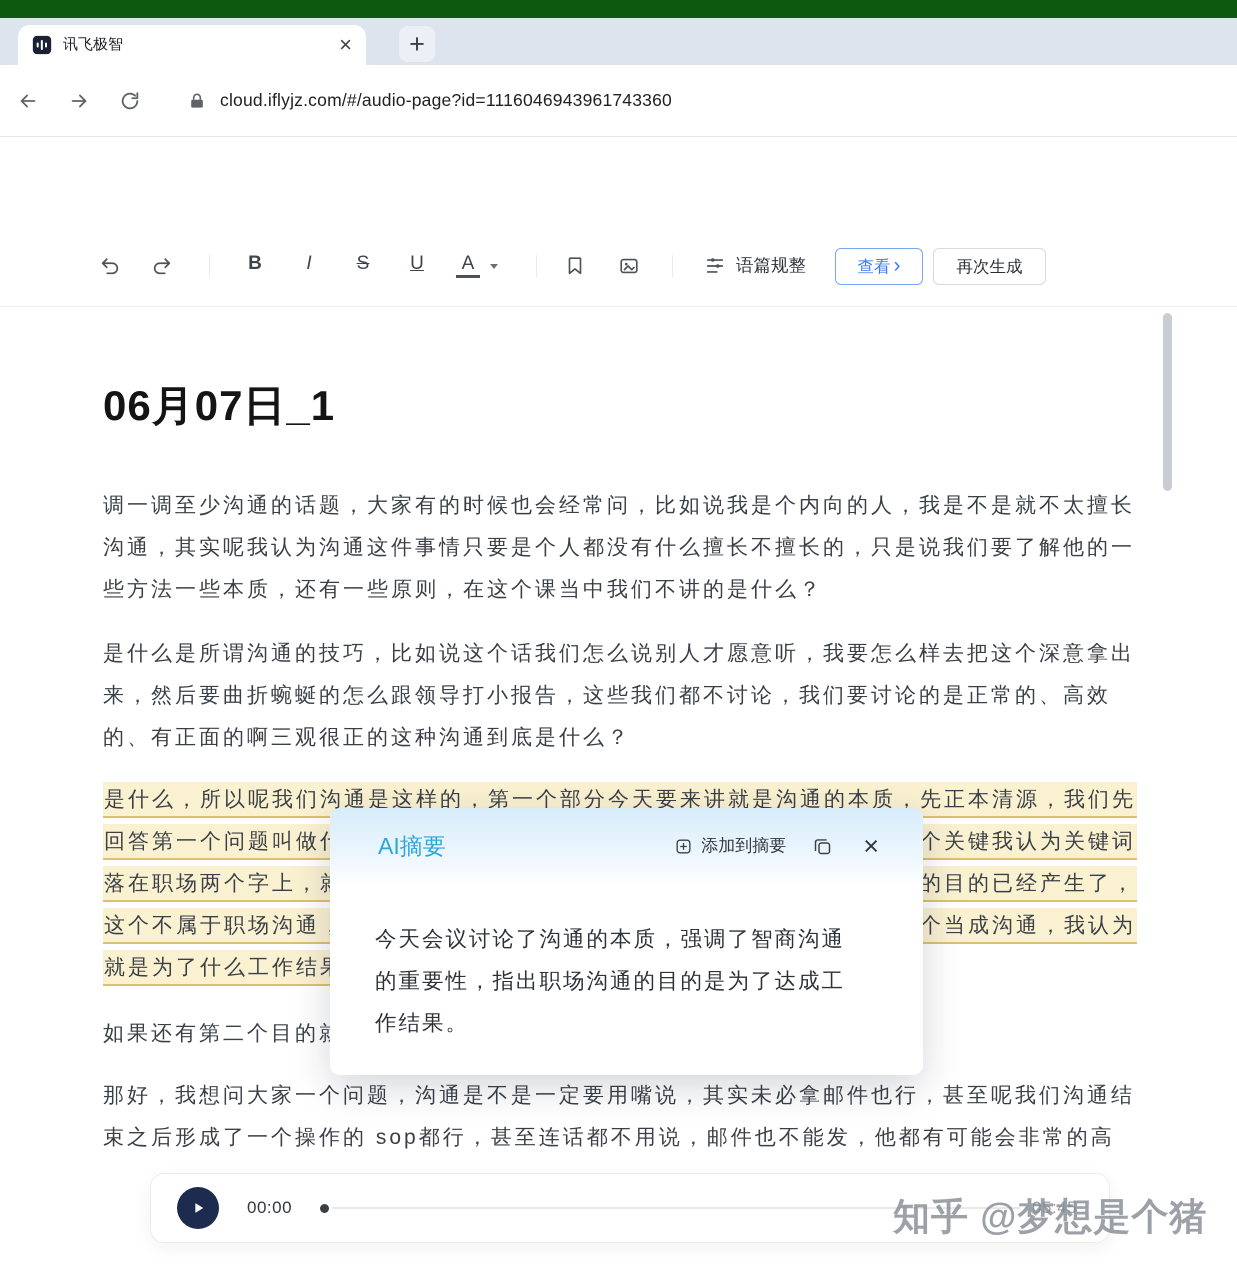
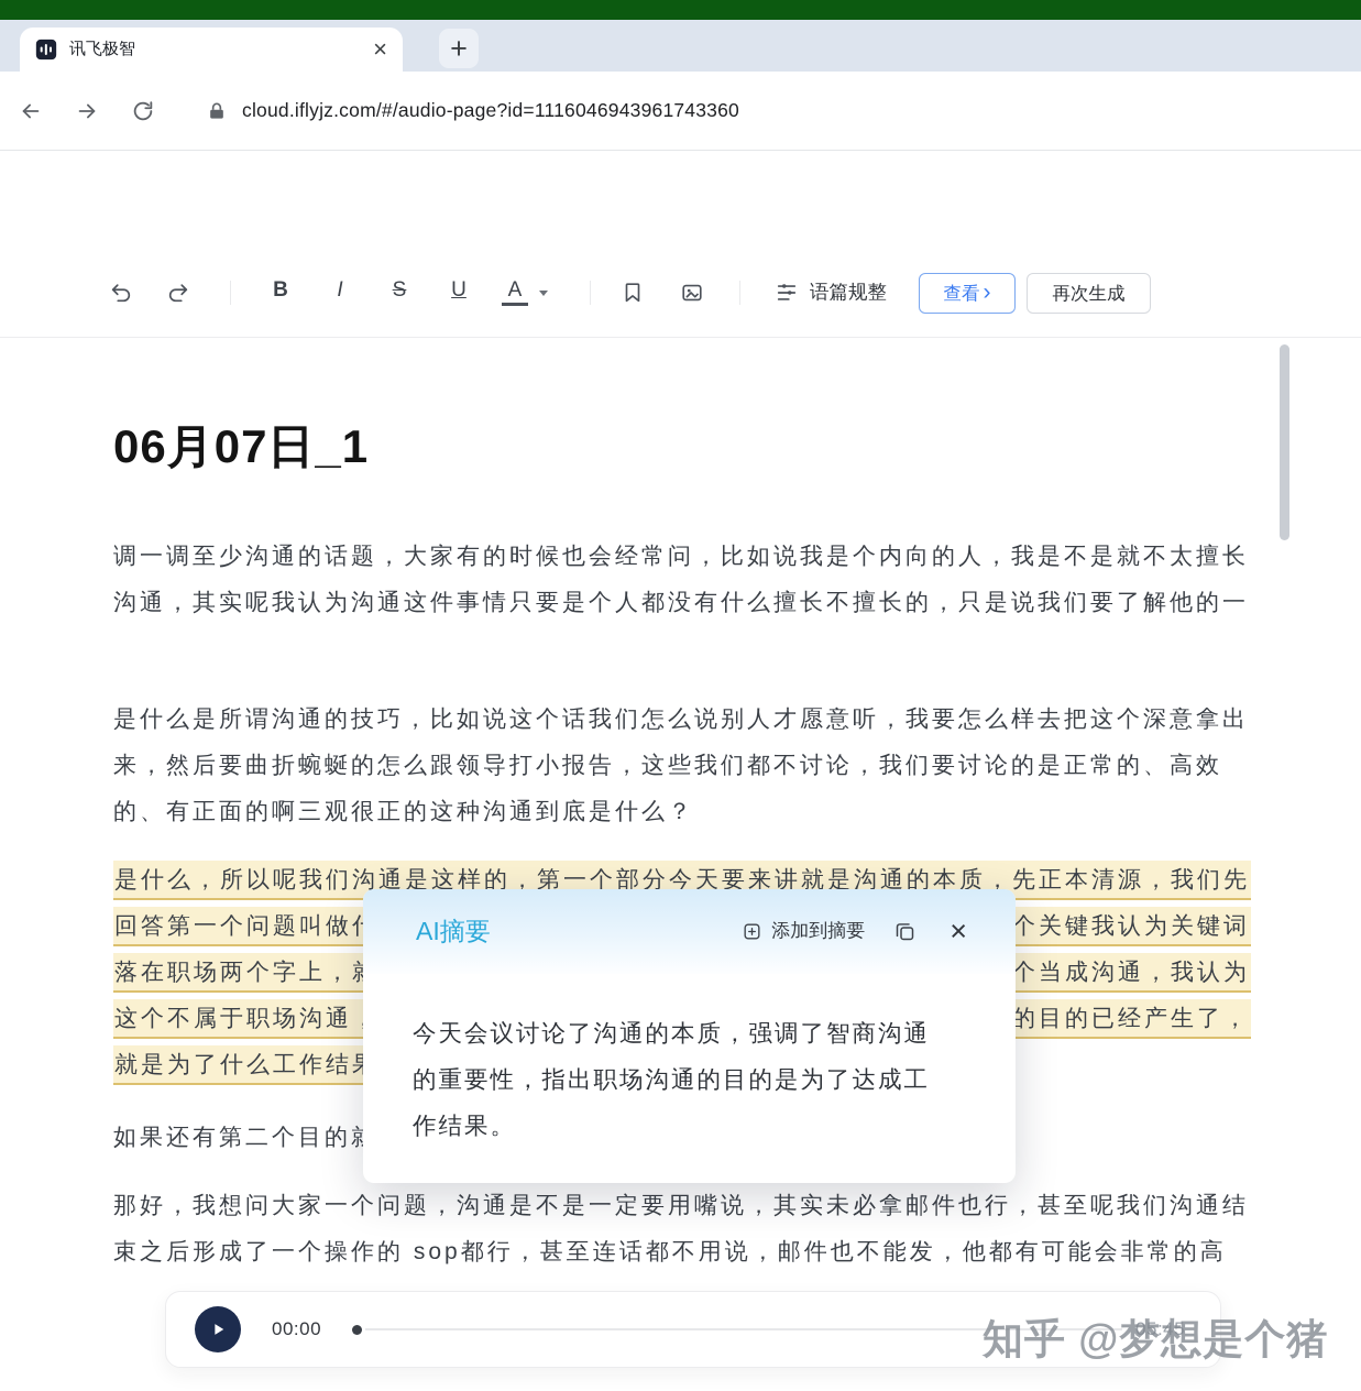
  讯飞极智
  ×
  +
  cloud.iflyjz.com/#/audio-page?id=1116046943961743360
  B
  I
  S
  U
  A
  语篇规整
  查看
  ›
  再次生成
  06月07日_1
  调一调至少沟通的话题，大家有的时候也会经常问，比如说我是个内向的人，我是不是就不太擅长
  沟通，其实呢我认为沟通这件事情只要是个人都没有什么擅长不擅长的，只是说我们要了解他的一
- 些方法一些本质，还有一些原则，在这个课当中我们不讲的是什么？
  是什么是所谓沟通的技巧，比如说这个话我们怎么说别人才愿意听，我要怎么样去把这个深意拿出
  来，然后要曲折蜿蜒的怎么跟领导打小报告，这些我们都不讨论，我们要讨论的是正常的、高效
  的、有正面的啊三观很正的这种沟通到底是什么？
  是什么，所以呢我们沟通是这样的，第一个部分今天要来讲就是沟通的本质，先正本清源，我们先
  回答第一个问题叫做
  个关键我认为关键词
  落在职场两个字上，
- 的目的已经产生了，
+ 个当成沟通，我认为
  这个不属于职场沟通
- 个当成沟通，我认为
+ 的目的已经产生了，
  就是为了什么工作结
  如果还有第二个目的
  那好，我想问大家一个问题，沟通是不是一定要用嘴说，其实未必拿邮件也行，甚至呢我们沟通结
  束之后形成了一个操作的 sop都行，甚至连话都不用说，邮件也不能发，他都有可能会非常的高
  AI摘要
  添加到摘要
  ×
  今天会议讨论了沟通的本质，强调了智商沟通的重要性，指出职场沟通的目的是为了达成工作结果。
  00:00
  05:45
  知乎 @梦想是个猪
